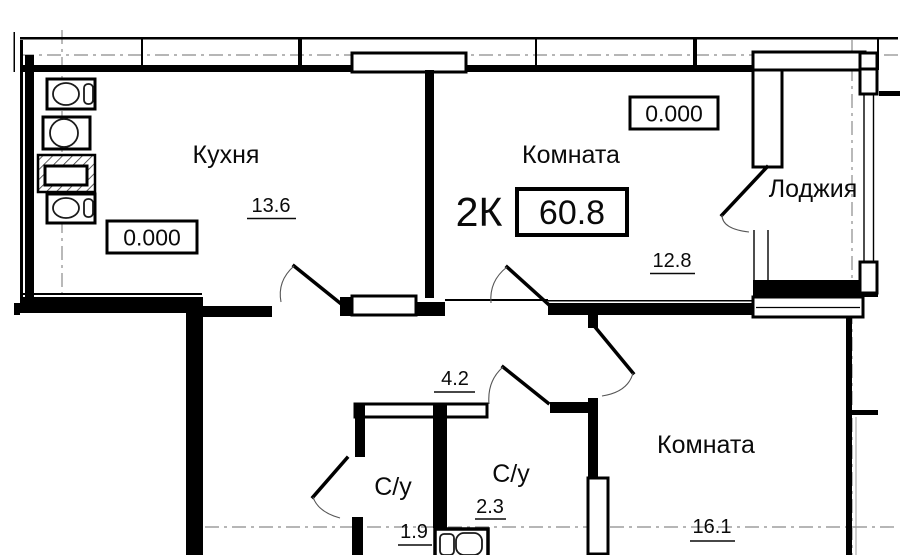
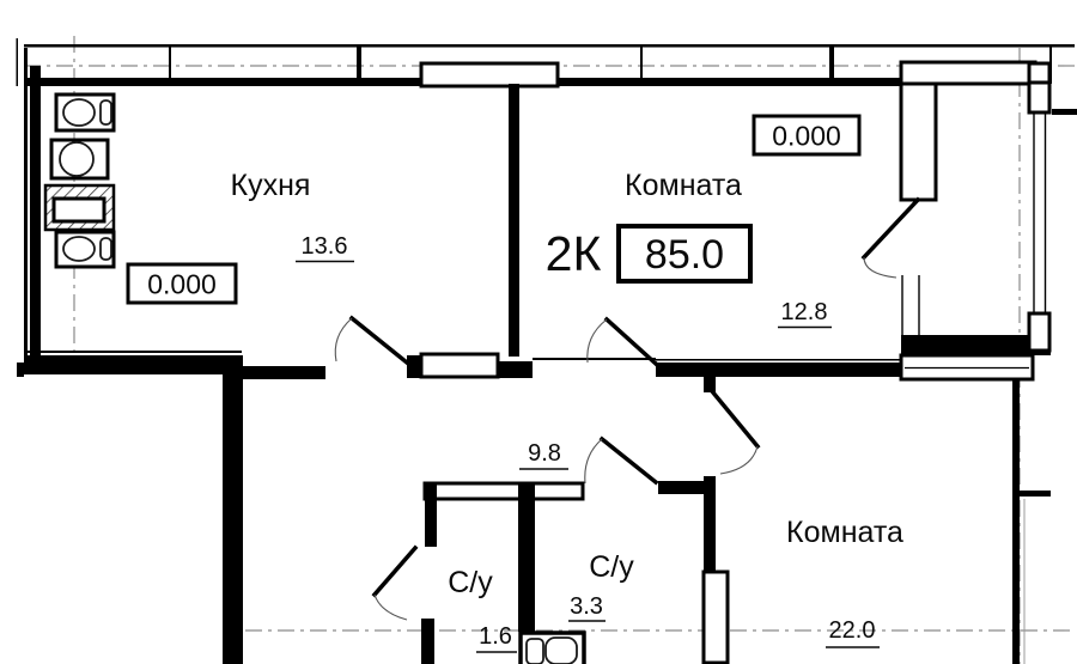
  0.000
  0.000
  2К
- 60.8
+ 85.0
  Кухня
  13.6
  Комната
  12.8
- Лоджия
- 4.2
+ 9.8
  С/у
- 1.9
+ 1.6
  С/у
- 2.3
+ 3.3
  Комната
- 16.1
+ 22.0
